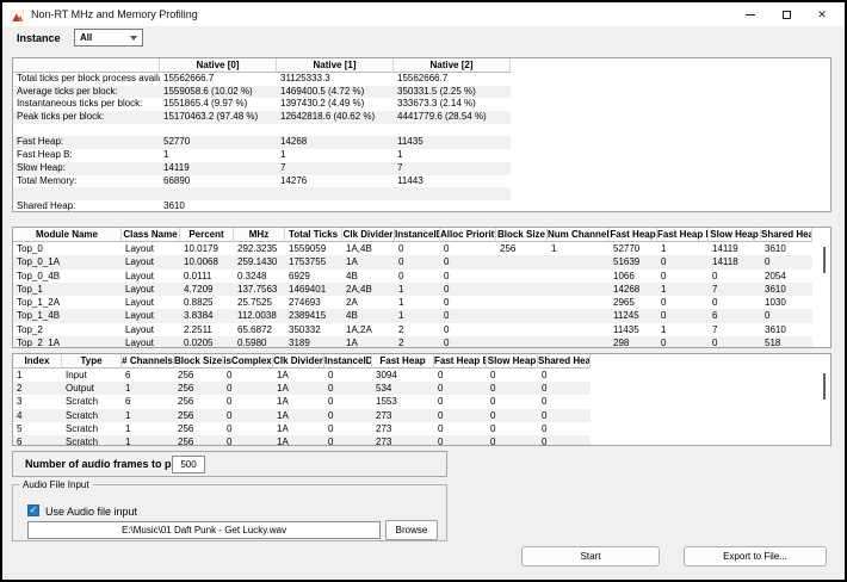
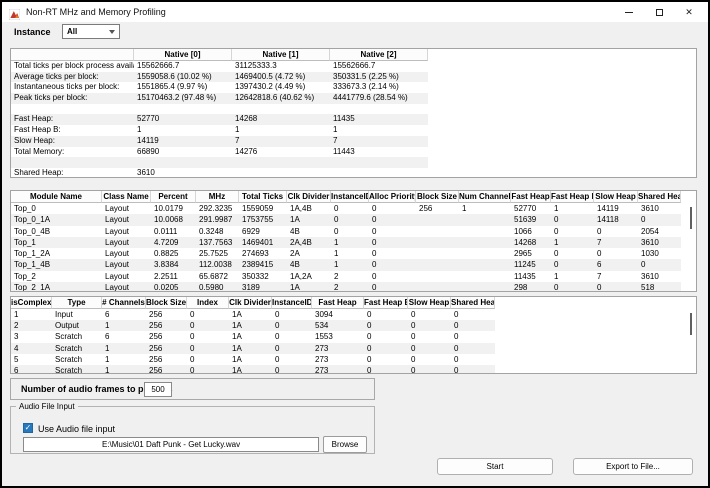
  Non-RT MHz and Memory Profiling
  ✕
  Instance
  All
  Native [0]
  Native [1]
  Native [2]
  Total ticks per block process avail
  15562666.7
  31125333.3
  15562666.7
  Average ticks per block:
  1559058.6 (10.02 %)
  1469400.5 (4.72 %)
  350331.5 (2.25 %)
  Instantaneous ticks per block:
  1551865.4 (9.97 %)
  1397430.2 (4.49 %)
  333673.3 (2.14 %)
  Peak ticks per block:
  15170463.2 (97.48 %)
  12642818.6 (40.62 %)
  4441779.6 (28.54 %)
  Fast Heap:
  52770
  14268
  11435
  Fast Heap B:
  1
  1
  1
  Slow Heap:
  14119
  7
  7
  Total Memory:
  66890
  14276
  11443
  Shared Heap:
  3610
  Module Name
  Class Name
  Percent
  MHz
  Total Ticks
  Clk Divider
  InstanceID
  Alloc Priorit
  Block Size
  Num Channel
  Fast Heap
  Fast Heap
  Slow Heap
  Shared Hea
  Top_0
  Layout
  10.0179
  292.3235
  1559059
  1A,4B
  0
  0
  256
  1
  52770
  1
  14119
  3610
  Top_0_1A
  Layout
  10.0068
- 259.1430
+ 291.9987
  1753755
  1A
  0
  0
  51639
  0
  14118
  0
  Top_0_4B
  Layout
  0.0111
  0.3248
  6929
  4B
  0
  0
  1066
  0
  0
  2054
  Top_1
  Layout
  4.7209
  137.7563
  1469401
  2A,4B
  1
  0
  14268
  1
  7
  3610
  Top_1_2A
  Layout
  0.8825
  25.7525
  274693
  2A
  1
  0
  2965
  0
  0
  1030
  Top_1_4B
  Layout
  3.8384
  112.0038
  2389415
  4B
  1
  0
  11245
  0
  6
  0
  Top_2
  Layout
  2.2511
  65.6872
  350332
  1A,2A
  2
  0
  11435
  1
  7
  3610
  Top_2_1A
  Layout
  0.0205
  0.5980
  3189
  1A
  2
  0
  298
  0
  0
  518
- Index
+ isComplex
  Type
  # Channels
  Block Size
- isComplex
+ Index
  Clk Divider
  InstanceID
  Fast Heap
  Fast Heap B
  Slow Heap
  Shared Hea
  1
  Input
  6
  256
  0
  1A
  0
  3094
  0
  0
  0
  2
  Output
  1
  256
  0
  1A
  0
  534
  0
  0
  0
  3
  Scratch
  6
  256
  0
  1A
  0
  1553
  0
  0
  0
  4
  Scratch
  1
  256
  0
  1A
  0
  273
  0
  0
  0
  5
  Scratch
  1
  256
  0
  1A
  0
  273
  0
  0
  0
  6
  Scratch
  1
  256
  0
  1A
  0
  273
  0
  0
  0
  Number of audio frames to p
  500
  Audio File Input
  ✓
  Use Audio file input
  E:\Music\01 Daft Punk - Get Lucky.wav
  Browse
  Start
  Export to File...
